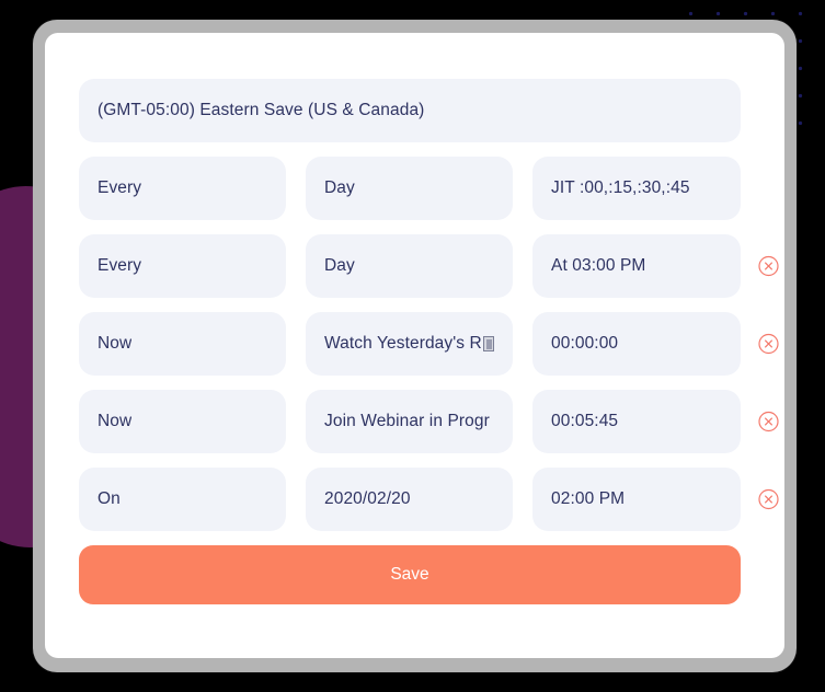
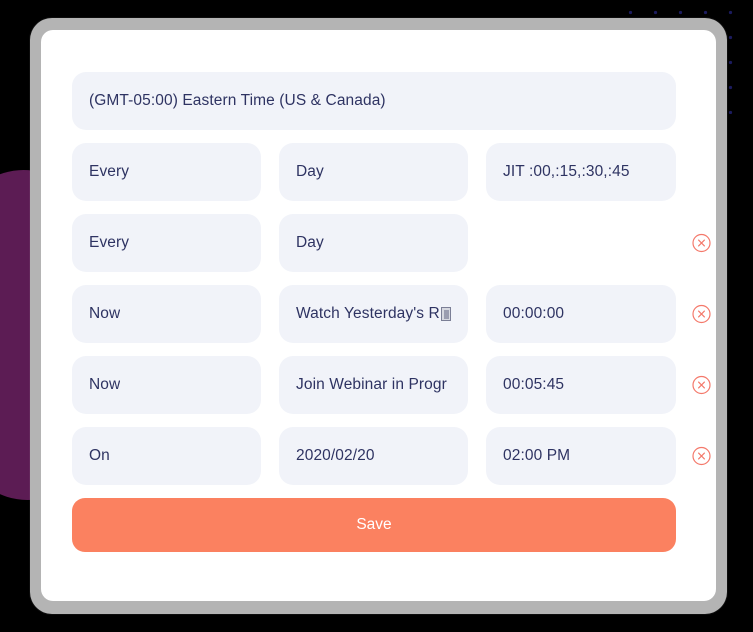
- (GMT-05:00) Eastern Save (US & Canada)
+ (GMT-05:00) Eastern Time (US & Canada)
  Every
  Day
  JIT :00,:15,:30,:45
  Every
  Day
- At 03:00 PM
  Now
  Watch Yesterday's R
  00:00:00
  Now
  Join Webinar in Progr
  00:05:45
  On
  2020/02/20
  02:00 PM
  Save
